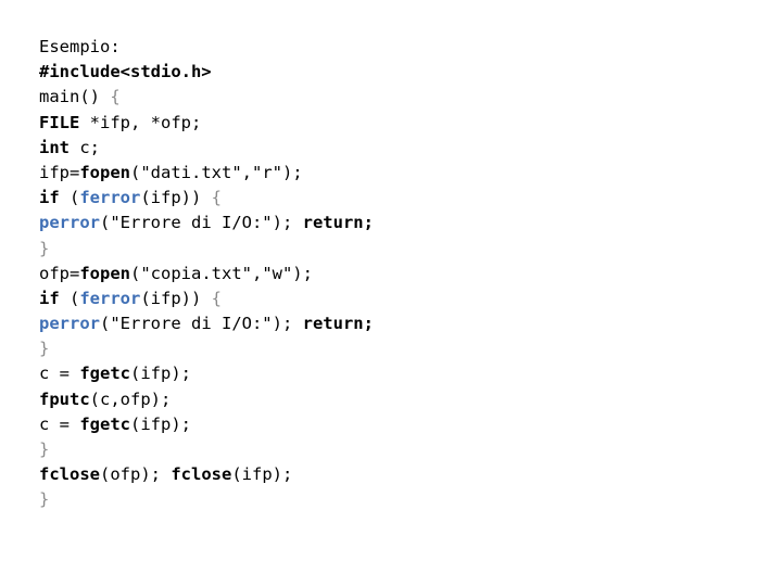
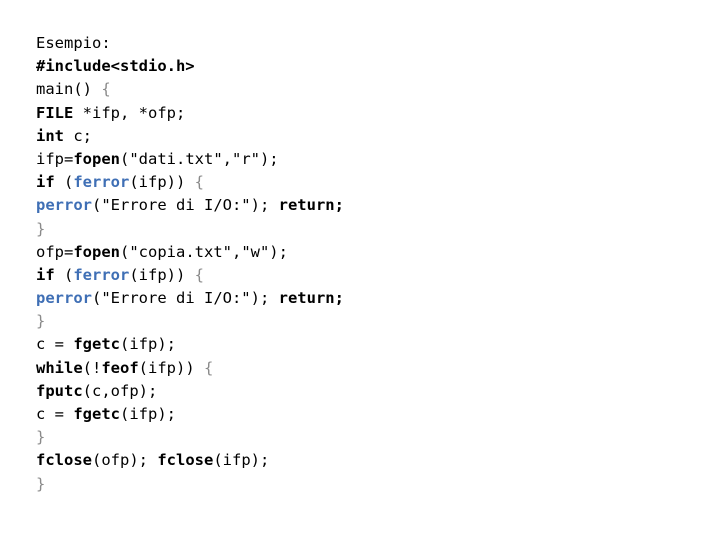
  Esempio:
  #include<stdio.h>
  main() {
  FILE *ifp, *ofp;
  int c;
  ifp=fopen("dati.txt","r");
  if (ferror(ifp)) {
  perror("Errore di I/O:"); return;
  }
  ofp=fopen("copia.txt","w");
  if (ferror(ifp)) {
  perror("Errore di I/O:"); return;
  }
  c = fgetc(ifp);
+ while(!feof(ifp)) {
  fputc(c,ofp);
  c = fgetc(ifp);
  }
  fclose(ofp); fclose(ifp);
  }
